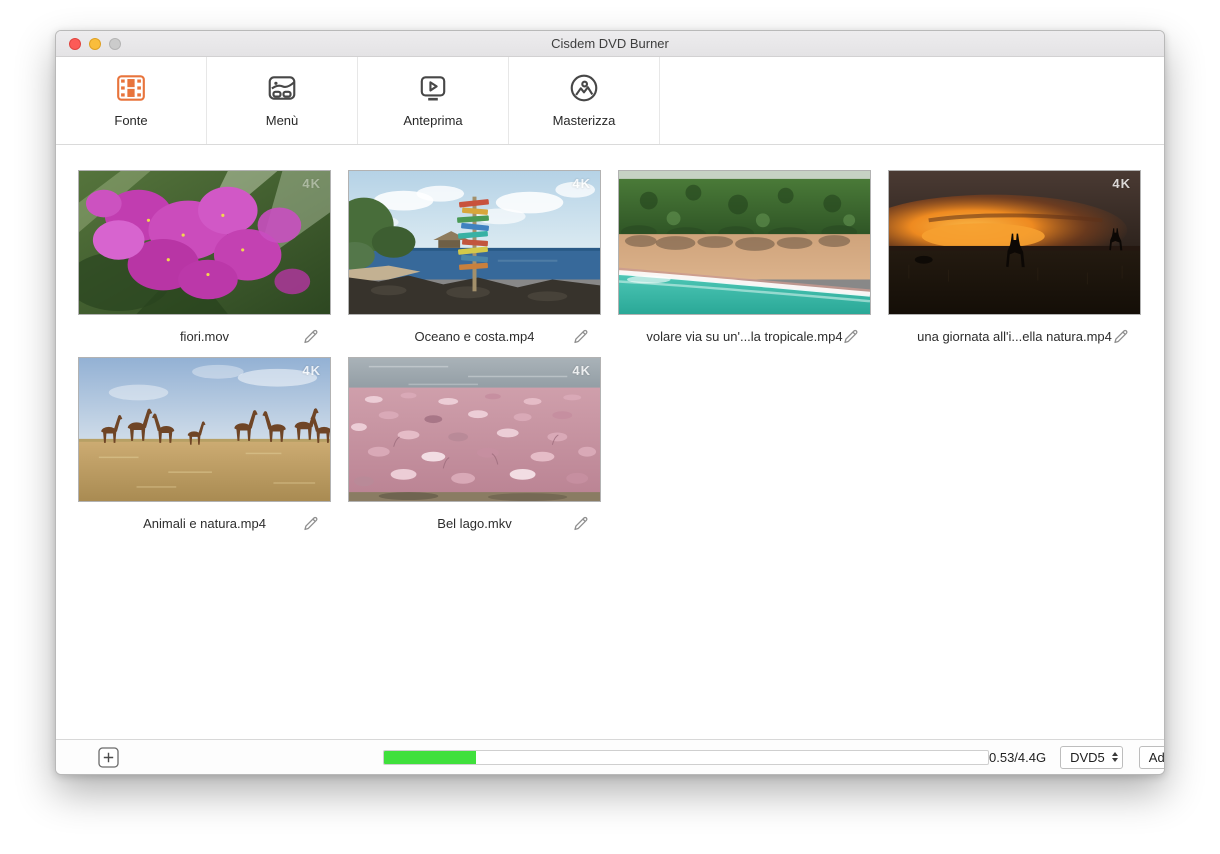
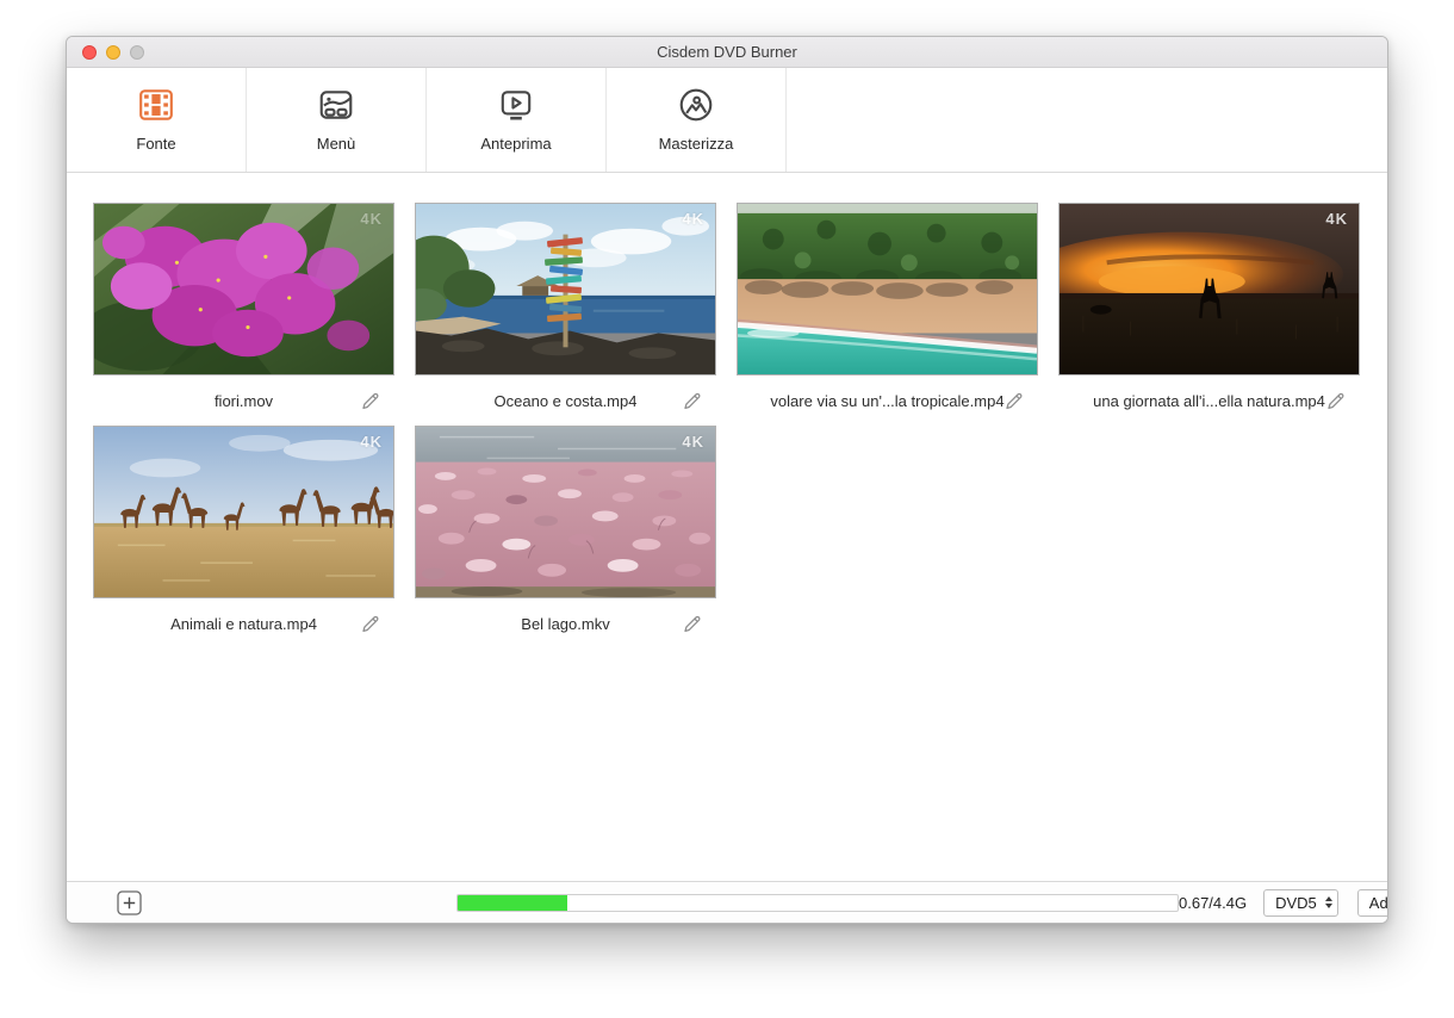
  Cisdem DVD Burner
  Fonte
  Menù
  Anteprima
  Masterizza
  4K
  fiori.mov
  4K
  Oceano e costa.mp4
  volare via su un'...la tropicale.mp4
  4K
  una giornata all'i...ella natura.mp4
  4K
  Animali e natura.mp4
  4K
  Bel lago.mkv
- 0.53/4.4G
+ 0.67/4.4G
  DVD5
